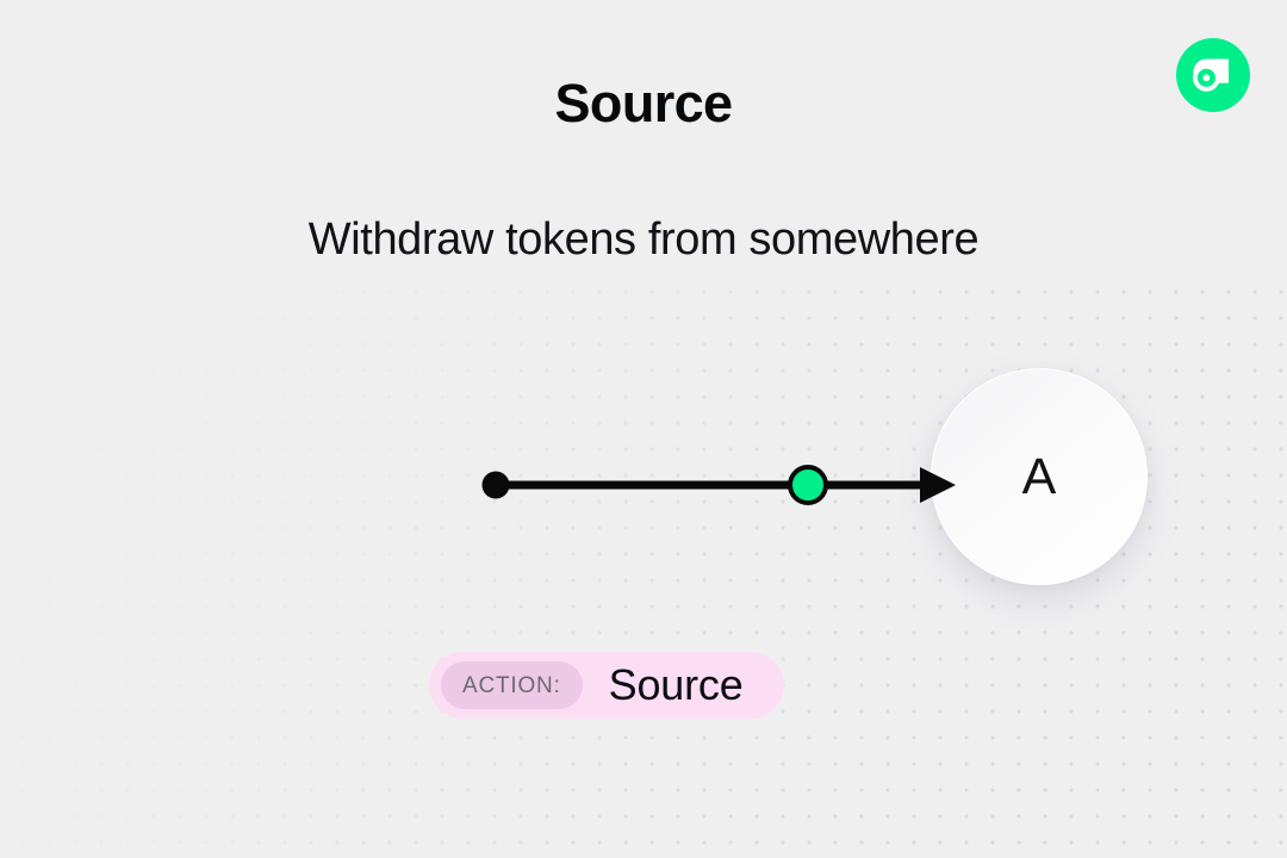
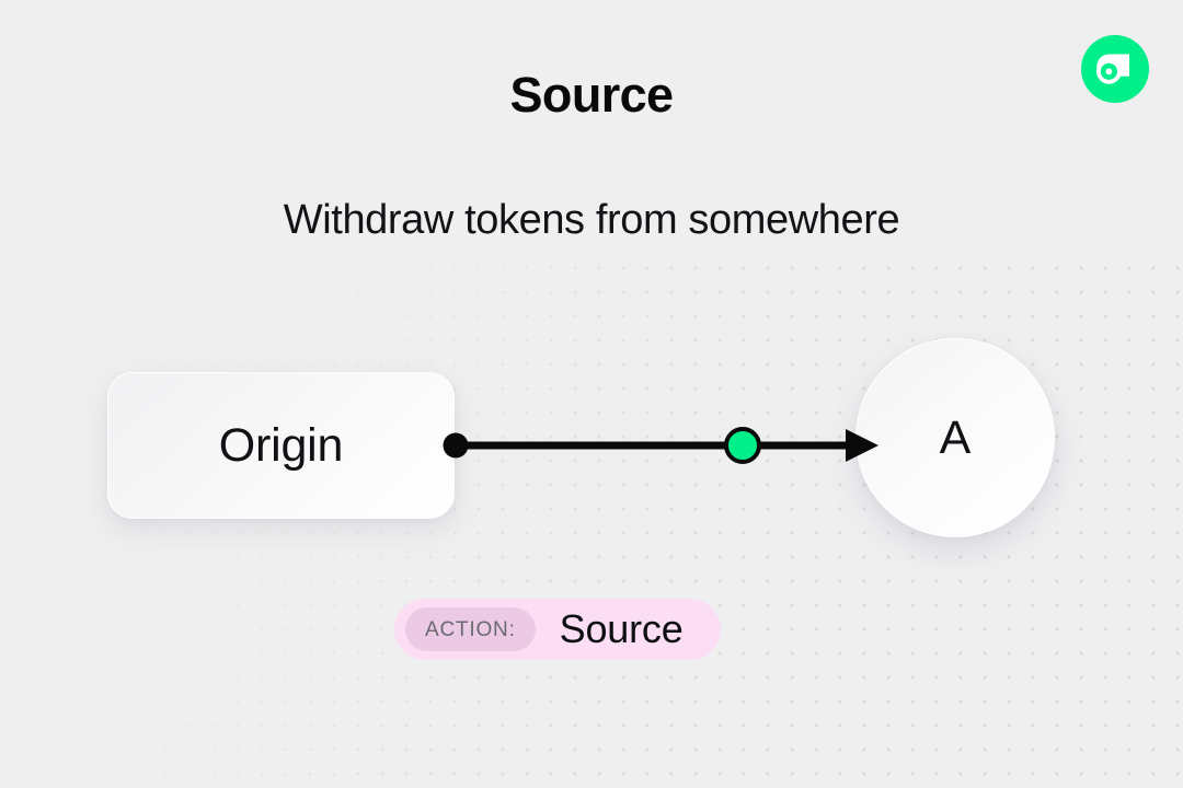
  Source
  Withdraw tokens from somewhere
+ Origin
  A
  ACTION:
  Source
